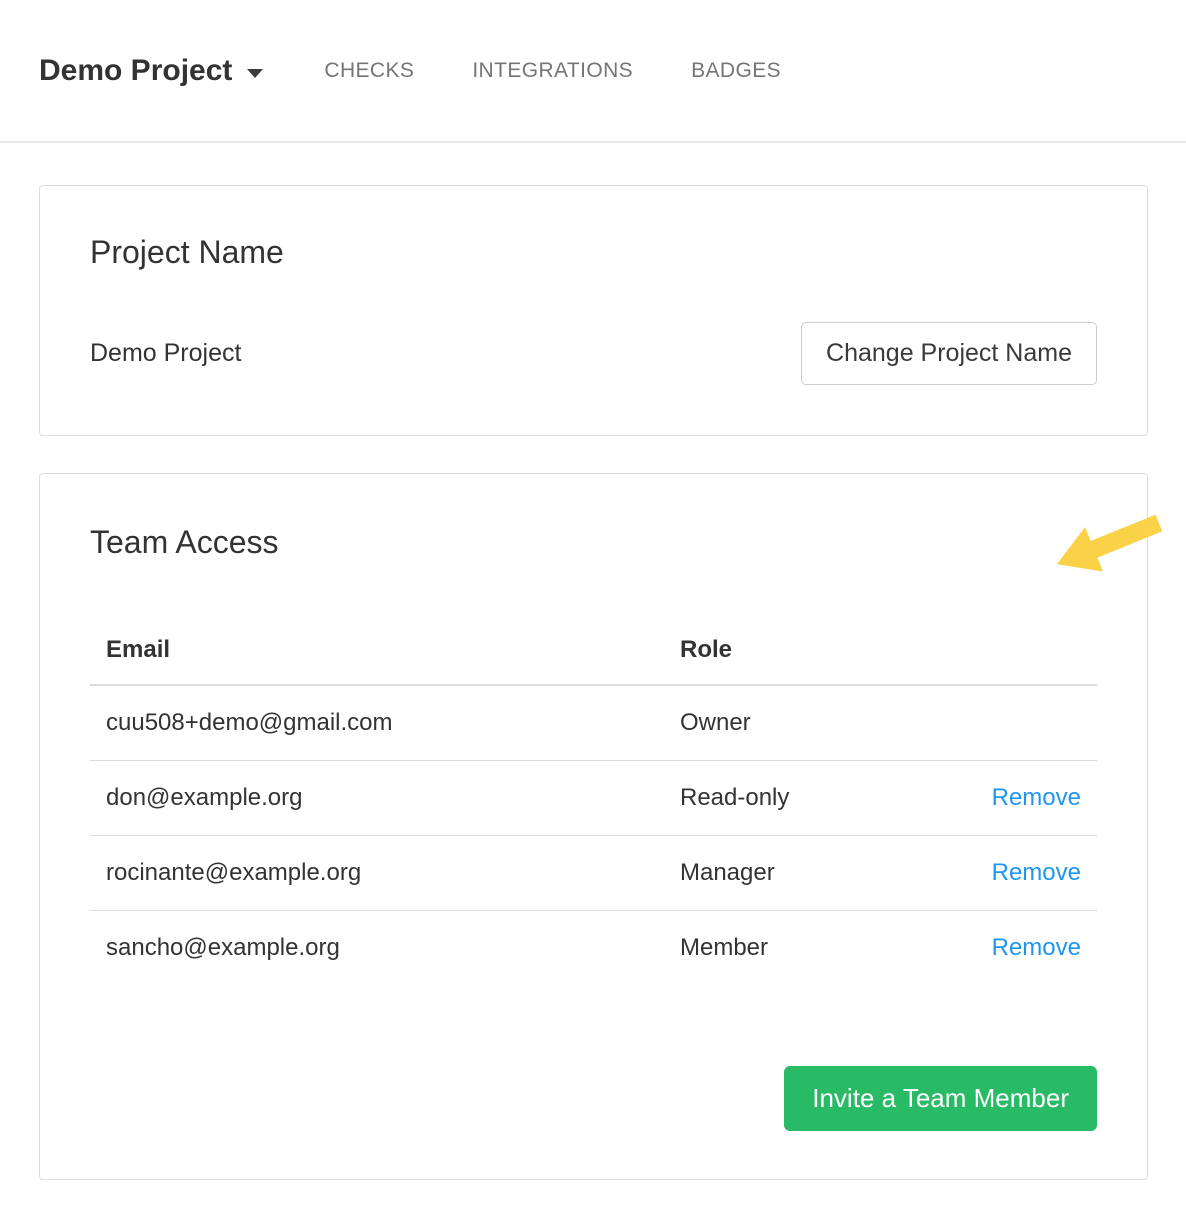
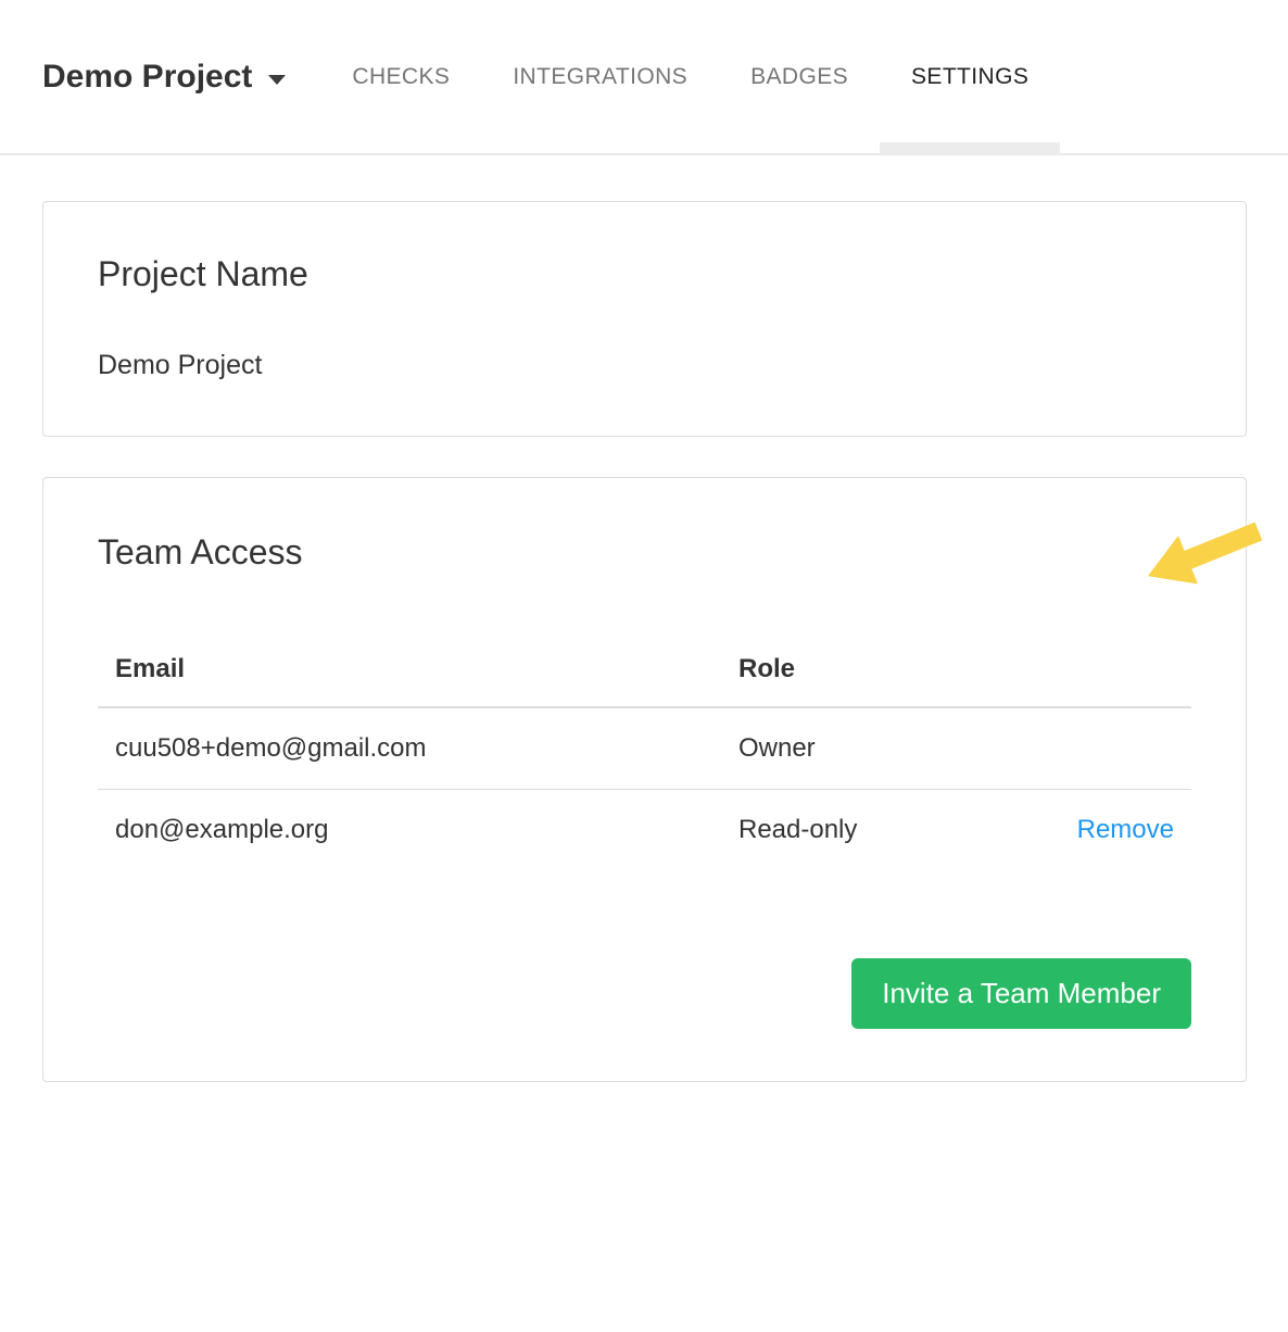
  Demo Project
  CHECKS
  INTEGRATIONS
  BADGES
+ SETTINGS
  Project Name
  Demo Project
- Change Project Name
  Team Access
  Email	Role
  cuu508+demo@gmail.com	Owner
  don@example.org	Read-only	Remove
- rocinante@example.org	Manager	Remove
- sancho@example.org	Member	Remove
  Invite a Team Member
